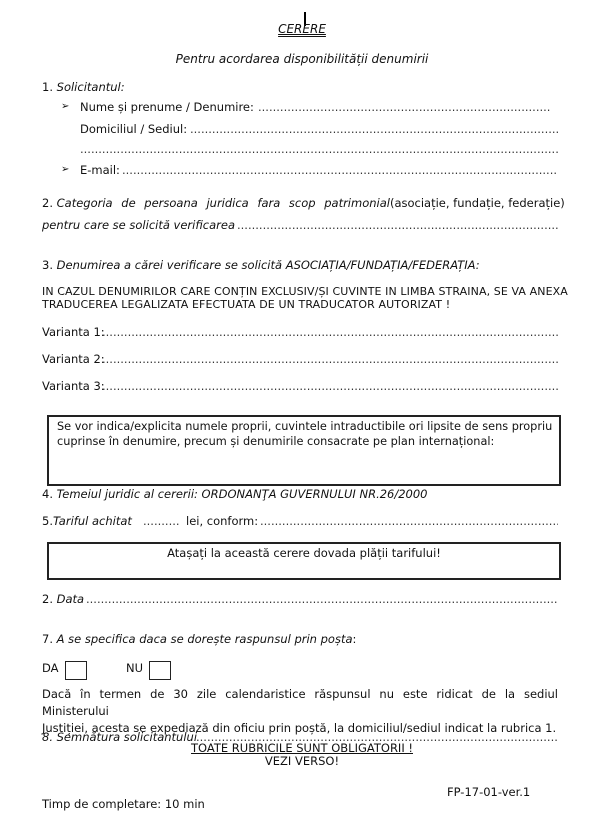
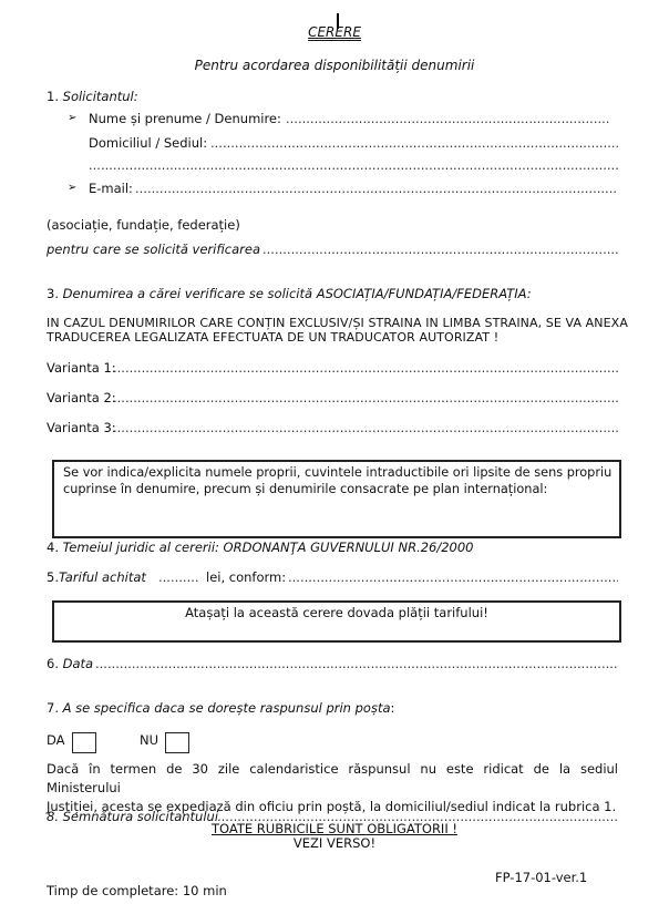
  CERERE
  Pentru acordarea disponibilității denumirii
  1. Solicitantul:
  ➢
  Nume și prenume / Denumire:
  ................................................................................
  Domiciliul / Sediul:
  .....................................................................................................
  ➢
  E-mail:
- 2. Categoria de persoana juridica fara scop patrimonial
  (asociație, fundație, federație)
  pentru care se solicită verificarea
  3. Denumirea a cărei verificare se solicită ASOCIAȚIA/FUNDAȚIA/FEDERAȚIA:
- IN CAZUL DENUMIRILOR CARE CONȚIN EXCLUSIV/ȘI CUVINTE IN LIMBA STRAINA, SE VA ANEXA
+ IN CAZUL DENUMIRILOR CARE CONȚIN EXCLUSIV/ȘI STRAINA IN LIMBA STRAINA, SE VA ANEXA
  TRADUCEREA LEGALIZATA EFECTUATA DE UN TRADUCATOR AUTORIZAT !
  Varianta 1:
  Varianta 2:
  Varianta 3:
  Se vor indica/explicita numele proprii, cuvintele intraductibile ori lipsite de sens propriu
  cuprinse în denumire, precum și denumirile consacrate pe plan internațional:
  4. Temeiul juridic al cererii: ORDONANŢA GUVERNULUI NR.26/2000
  5.Tariful achitat
  ..........
  lei, conform:
  ..................................................................................
  Atașați la această cerere dovada plății tarifului!
- 2. Data
+ 6. Data
  7. A se specifica daca se dorește raspunsul prin poșta:
  DA
  NU
  Dacă în termen de 30 zile calendaristice răspunsul nu este ridicat de la sediul Ministerului
  Justiției, acesta se expediază din oficiu prin poștă, la domiciliul/sediul indicat la rubrica 1.
  8. Semnătura solicitantului
  TOATE RUBRICILE SUNT OBLIGATORII !
  VEZI VERSO!
  FP-17-01-ver.1
  Timp de completare: 10 min
